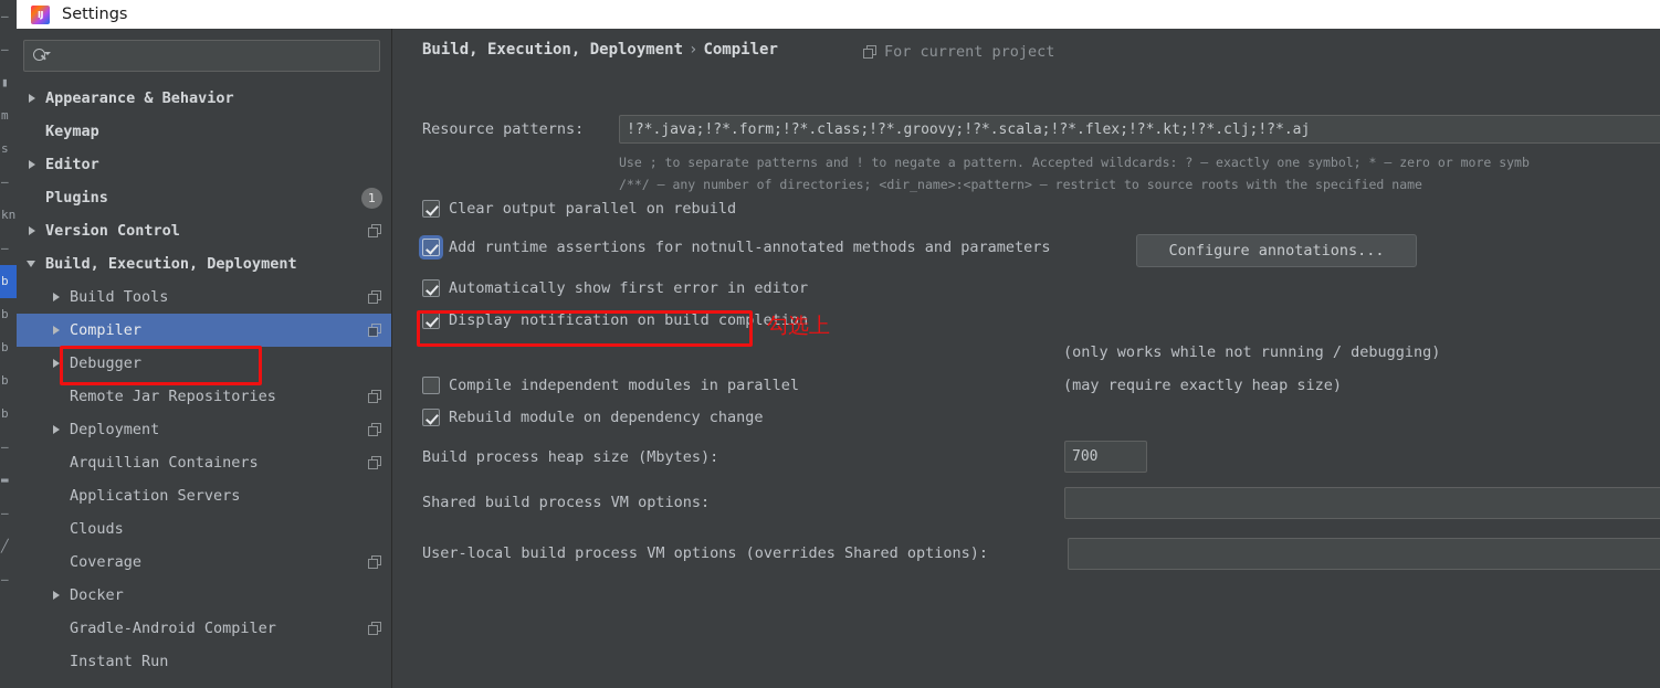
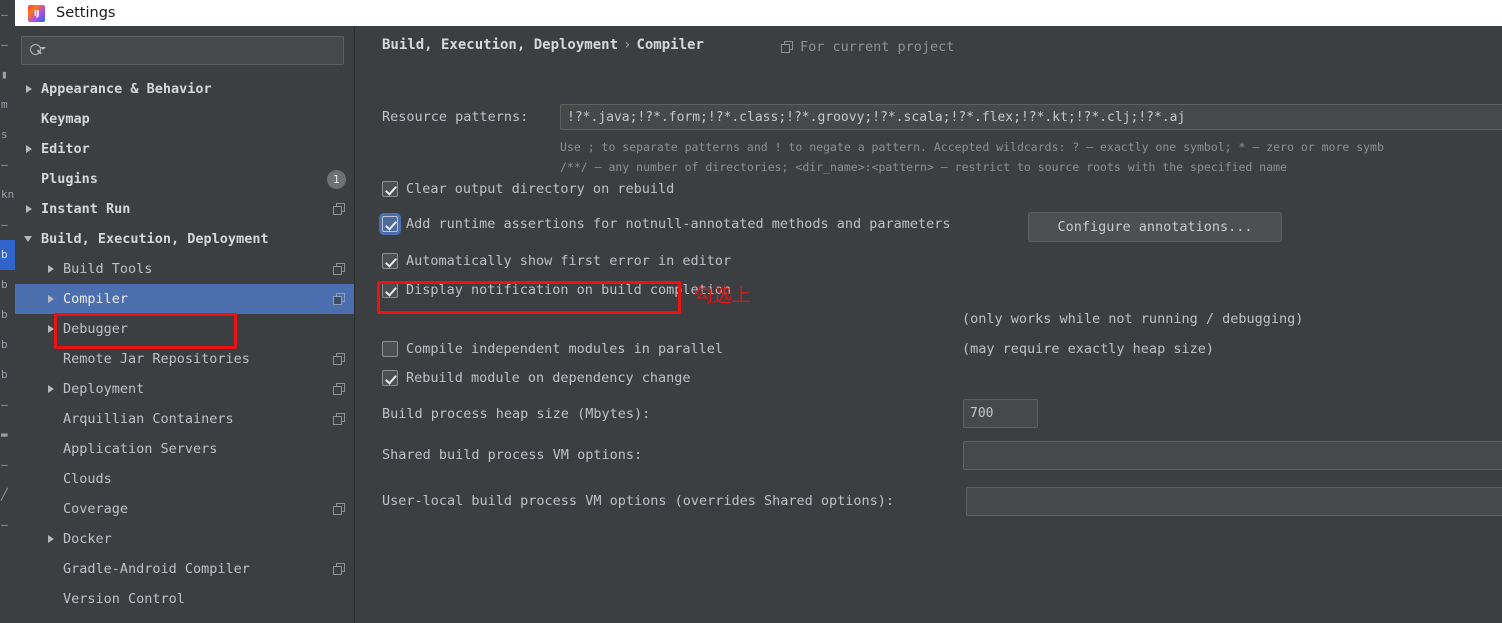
  –
  –
  ▮
  m
  s
  –
  kn
  –
  b
  b
  b
  b
  b
  –
  ▬
  –
  ╱
  –
  Settings
  Appearance & Behavior
  Keymap
  Editor
  Plugins
  1
- Version Control
+ Instant Run
  Build, Execution, Deployment
  Build Tools
  Compiler
  Debugger
  Remote Jar Repositories
  Deployment
  Arquillian Containers
  Application Servers
  Clouds
  Coverage
  Docker
  Gradle-Android Compiler
- Instant Run
+ Version Control
  Build, Execution, Deployment › Compiler
  For current project
  Resource patterns:
  !?*.java;!?*.form;!?*.class;!?*.groovy;!?*.scala;!?*.flex;!?*.kt;!?*.clj;!?*.aj
  Use ; to separate patterns and ! to negate a pattern. Accepted wildcards: ? — exactly one symbol; * — zero or more symb
  /**/ — any number of directories; <dir_name>:<pattern> — restrict to source roots with the specified name
- Clear output parallel on rebuild
+ Clear output directory on rebuild
  Add runtime assertions for notnull-annotated methods and parameters
  Automatically show first error in editor
  Display notification on build completion
  Compile independent modules in parallel
  Rebuild module on dependency change
  Configure annotations...
  (only works while not running / debugging)
  (may require exactly heap size)
  Build process heap size (Mbytes):
  700
  Shared build process VM options:
  User-local build process VM options (overrides Shared options):
  勾选上
